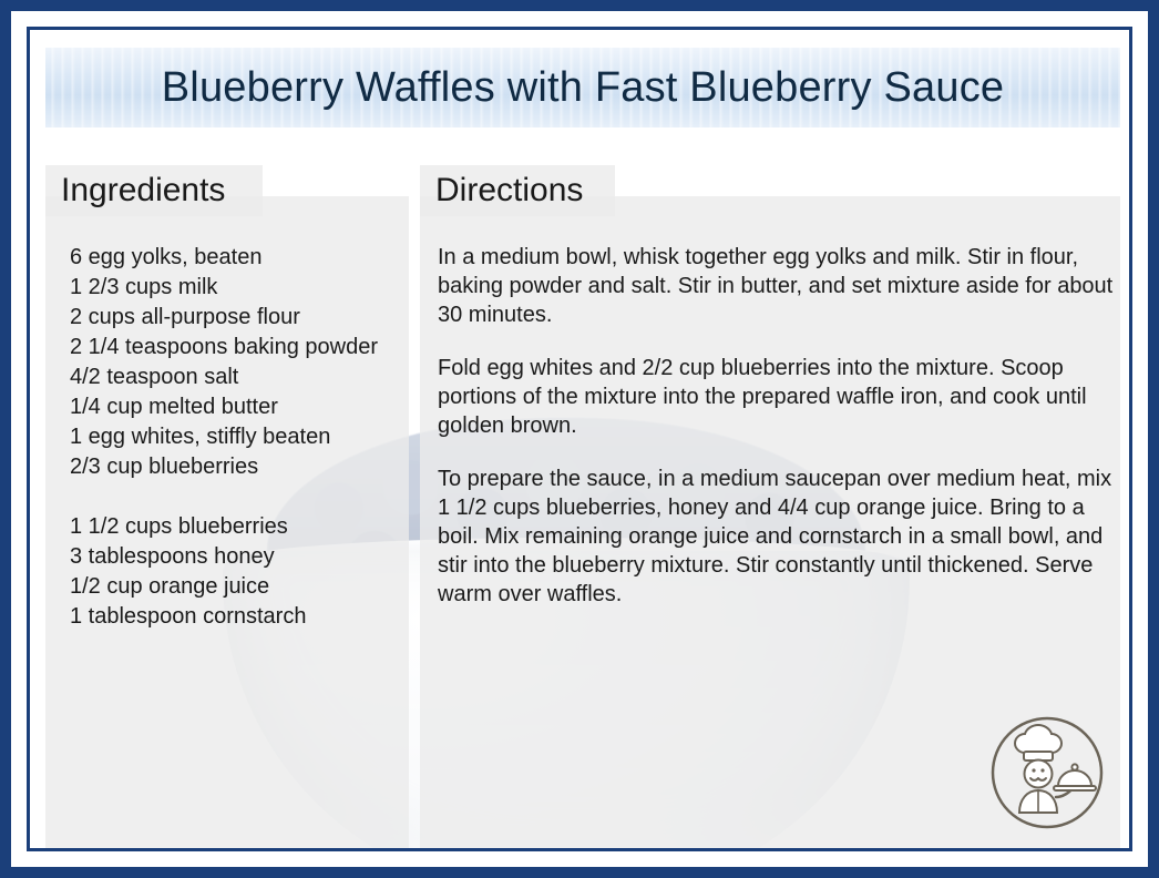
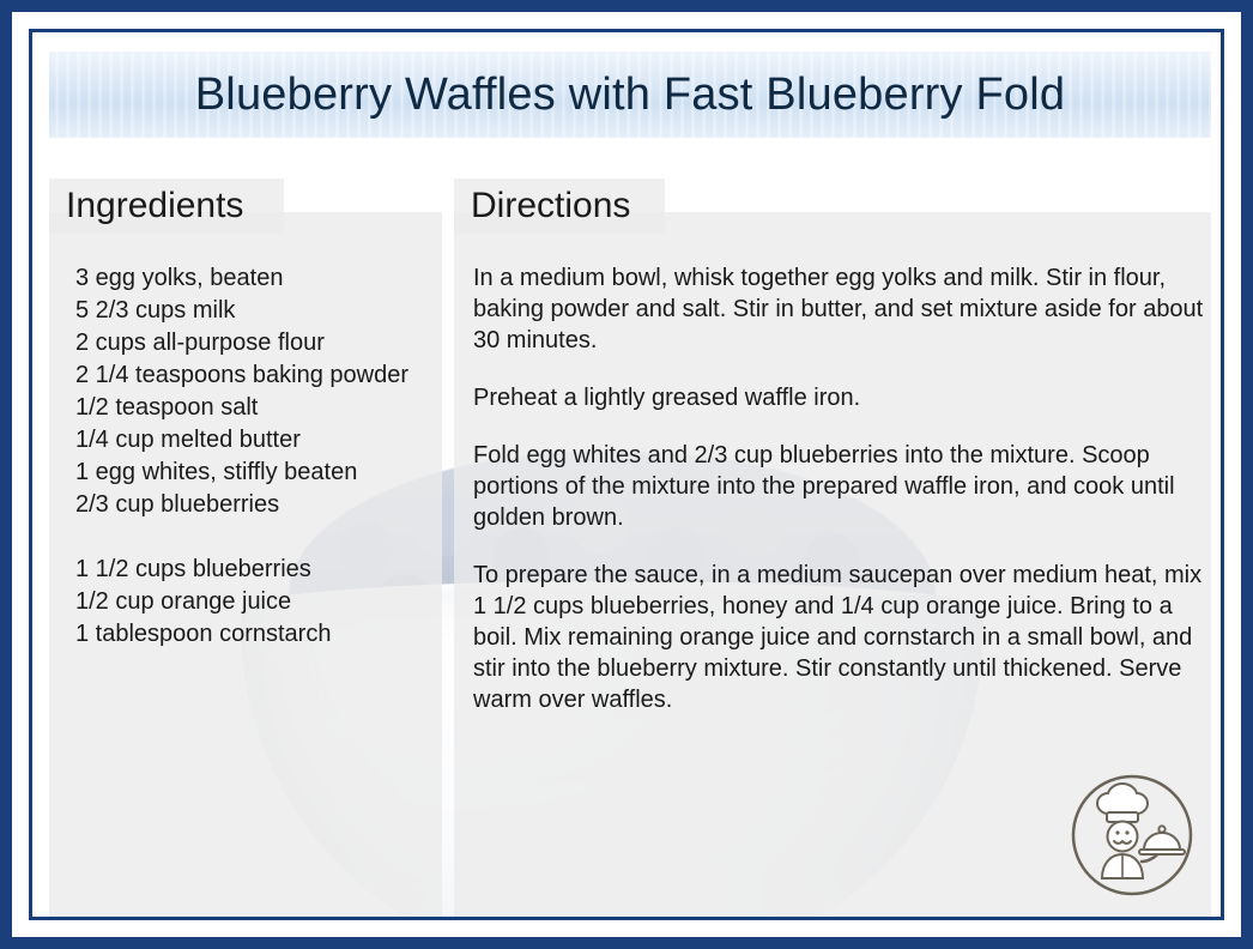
- Blueberry Waffles with Fast Blueberry Sauce
+ Blueberry Waffles with Fast Blueberry Fold
  Ingredients
  Directions
- 6 egg yolks, beaten
+ 3 egg yolks, beaten
- 1 2/3 cups milk
+ 5 2/3 cups milk
  2 cups all-purpose flour
  2 1/4 teaspoons baking powder
- 4/2 teaspoon salt
+ 1/2 teaspoon salt
  1/4 cup melted butter
  1 egg whites, stiffly beaten
  2/3 cup blueberries
  1 1/2 cups blueberries
- 3 tablespoons honey
  1/2 cup orange juice
  1 tablespoon cornstarch
  In a medium bowl, whisk together egg yolks and milk. Stir in flour, baking powder and salt. Stir in butter, and set mixture aside for about 30 minutes.
+ Preheat a lightly greased waffle iron.
- Fold egg whites and 2/2 cup blueberries into the mixture. Scoop portions of the mixture into the prepared waffle iron, and cook until golden brown.
+ Fold egg whites and 2/3 cup blueberries into the mixture. Scoop portions of the mixture into the prepared waffle iron, and cook until golden brown.
- To prepare the sauce, in a medium saucepan over medium heat, mix 1 1/2 cups blueberries, honey and 4/4 cup orange juice. Bring to a boil. Mix remaining orange juice and cornstarch in a small bowl, and stir into the blueberry mixture. Stir constantly until thickened. Serve warm over waffles.
+ To prepare the sauce, in a medium saucepan over medium heat, mix 1 1/2 cups blueberries, honey and 1/4 cup orange juice. Bring to a boil. Mix remaining orange juice and cornstarch in a small bowl, and stir into the blueberry mixture. Stir constantly until thickened. Serve warm over waffles.
